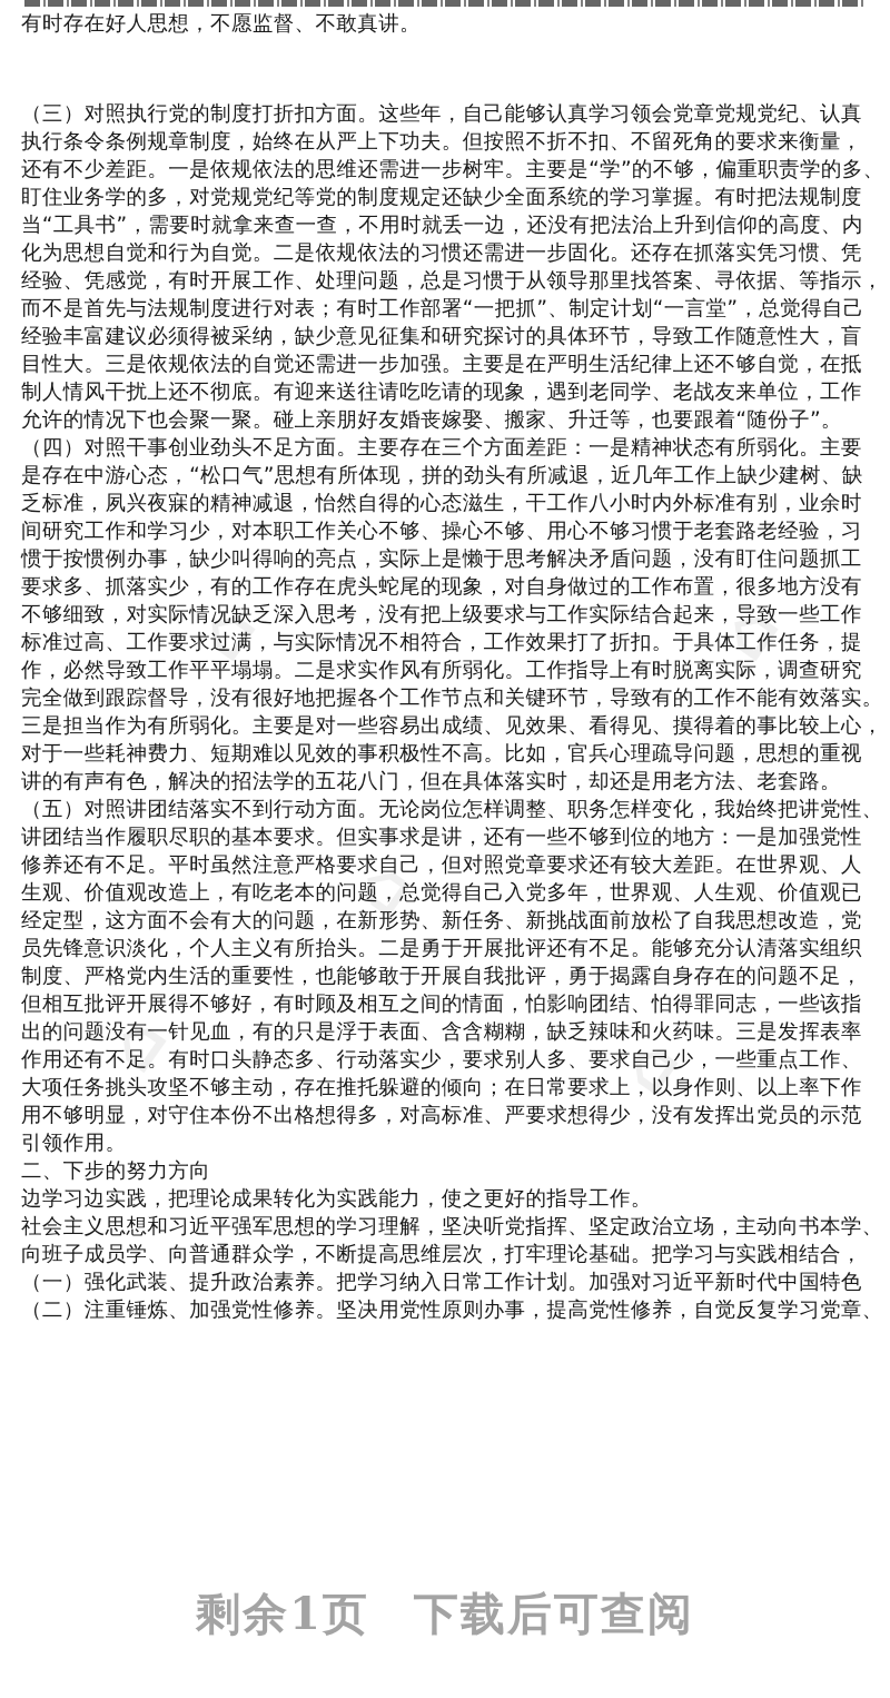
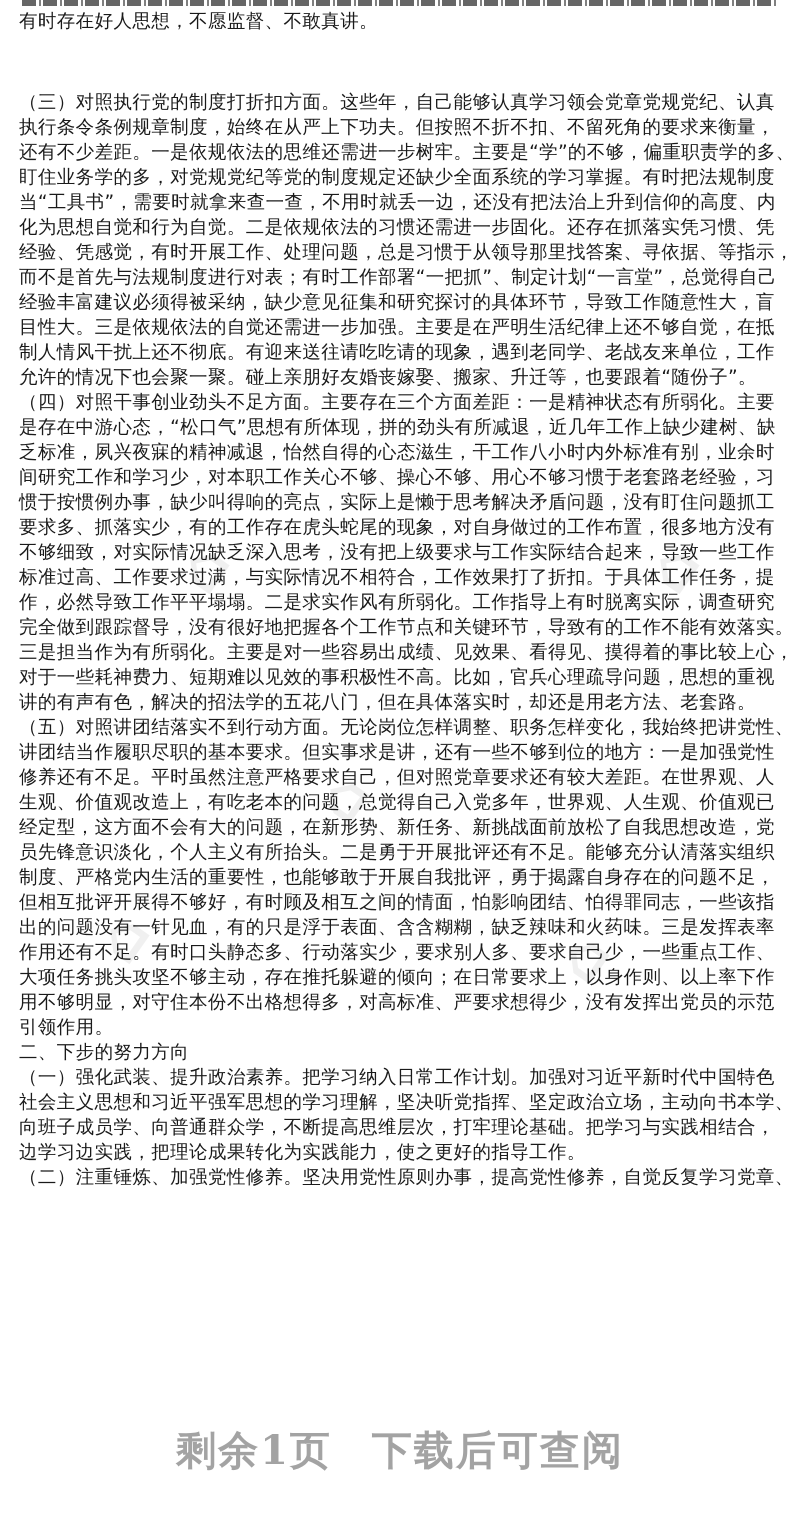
  有时存在好人思想，不愿监督、不敢真讲。
  （三）对照执行党的制度打折扣方面。这些年，自己能够认真学习领会党章党规党纪、认真
  执行条令条例规章制度，始终在从严上下功夫。但按照不折不扣、不留死角的要求来衡量，
  还有不少差距。一是依规依法的思维还需进一步树牢。主要是“学”的不够，偏重职责学的多、
  盯住业务学的多，对党规党纪等党的制度规定还缺少全面系统的学习掌握。有时把法规制度
  当“工具书”，需要时就拿来查一查，不用时就丢一边，还没有把法治上升到信仰的高度、内
  化为思想自觉和行为自觉。二是依规依法的习惯还需进一步固化。还存在抓落实凭习惯、凭
  经验、凭感觉，有时开展工作、处理问题，总是习惯于从领导那里找答案、寻依据、等指示，
  而不是首先与法规制度进行对表；有时工作部署“一把抓”、制定计划“一言堂”，总觉得自己
  经验丰富建议必须得被采纳，缺少意见征集和研究探讨的具体环节，导致工作随意性大，盲
  目性大。三是依规依法的自觉还需进一步加强。主要是在严明生活纪律上还不够自觉，在抵
  制人情风干扰上还不彻底。有迎来送往请吃吃请的现象，遇到老同学、老战友来单位，工作
  允许的情况下也会聚一聚。碰上亲朋好友婚丧嫁娶、搬家、升迁等，也要跟着“随份子”。
  （四）对照干事创业劲头不足方面。主要存在三个方面差距：一是精神状态有所弱化。主要
  是存在中游心态，“松口气”思想有所体现，拼的劲头有所减退，近几年工作上缺少建树、缺
  乏标准，夙兴夜寐的精神减退，怡然自得的心态滋生，干工作八小时内外标准有别，业余时
  间研究工作和学习少，对本职工作关心不够、操心不够、用心不够习惯于老套路老经验，习
  惯于按惯例办事，缺少叫得响的亮点，实际上是懒于思考解决矛盾问题，没有盯住问题抓工
  要求多、抓落实少，有的工作存在虎头蛇尾的现象，对自身做过的工作布置，很多地方没有
  不够细致，对实际情况缺乏深入思考，没有把上级要求与工作实际结合起来，导致一些工作
  标准过高、工作要求过满，与实际情况不相符合，工作效果打了折扣。于具体工作任务，提
  作，必然导致工作平平塌塌。二是求实作风有所弱化。工作指导上有时脱离实际，调查研究
  完全做到跟踪督导，没有很好地把握各个工作节点和关键环节，导致有的工作不能有效落实。
  三是担当作为有所弱化。主要是对一些容易出成绩、见效果、看得见、摸得着的事比较上心，
  对于一些耗神费力、短期难以见效的事积极性不高。比如，官兵心理疏导问题，思想的重视
  讲的有声有色，解决的招法学的五花八门，但在具体落实时，却还是用老方法、老套路。
  （五）对照讲团结落实不到行动方面。无论岗位怎样调整、职务怎样变化，我始终把讲党性、
  讲团结当作履职尽职的基本要求。但实事求是讲，还有一些不够到位的地方：一是加强党性
  修养还有不足。平时虽然注意严格要求自己，但对照党章要求还有较大差距。在世界观、人
  生观、价值观改造上，有吃老本的问题，总觉得自己入党多年，世界观、人生观、价值观已
  经定型，这方面不会有大的问题，在新形势、新任务、新挑战面前放松了自我思想改造，党
  员先锋意识淡化，个人主义有所抬头。二是勇于开展批评还有不足。能够充分认清落实组织
  制度、严格党内生活的重要性，也能够敢于开展自我批评，勇于揭露自身存在的问题不足，
  但相互批评开展得不够好，有时顾及相互之间的情面，怕影响团结、怕得罪同志，一些该指
  出的问题没有一针见血，有的只是浮于表面、含含糊糊，缺乏辣味和火药味。三是发挥表率
  作用还有不足。有时口头静态多、行动落实少，要求别人多、要求自己少，一些重点工作、
  大项任务挑头攻坚不够主动，存在推托躲避的倾向；在日常要求上，以身作则、以上率下作
  用不够明显，对守住本份不出格想得多，对高标准、严要求想得少，没有发挥出党员的示范
  引领作用。
  二、下步的努力方向
- 边学习边实践，把理论成果转化为实践能力，使之更好的指导工作。
+ （一）强化武装、提升政治素养。把学习纳入日常工作计划。加强对习近平新时代中国特色
  社会主义思想和习近平强军思想的学习理解，坚决听党指挥、坚定政治立场，主动向书本学、
  向班子成员学、向普通群众学，不断提高思维层次，打牢理论基础。把学习与实践相结合，
- （一）强化武装、提升政治素养。把学习纳入日常工作计划。加强对习近平新时代中国特色
+ 边学习边实践，把理论成果转化为实践能力，使之更好的指导工作。
  （二）注重锤炼、加强党性修养。坚决用党性原则办事，提高党性修养，自觉反复学习党章、
  剩余1页 下载后可查阅
